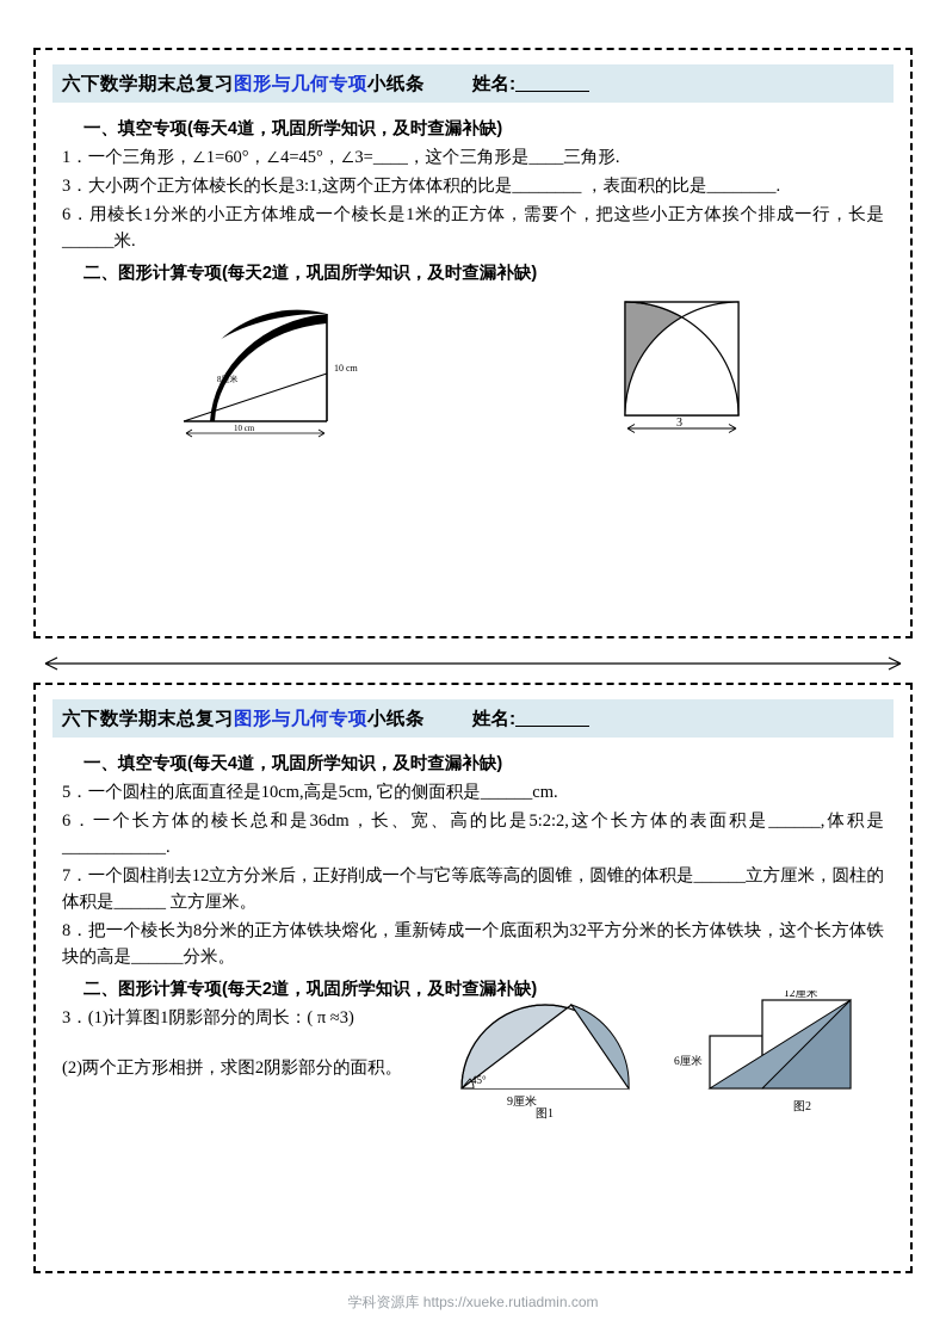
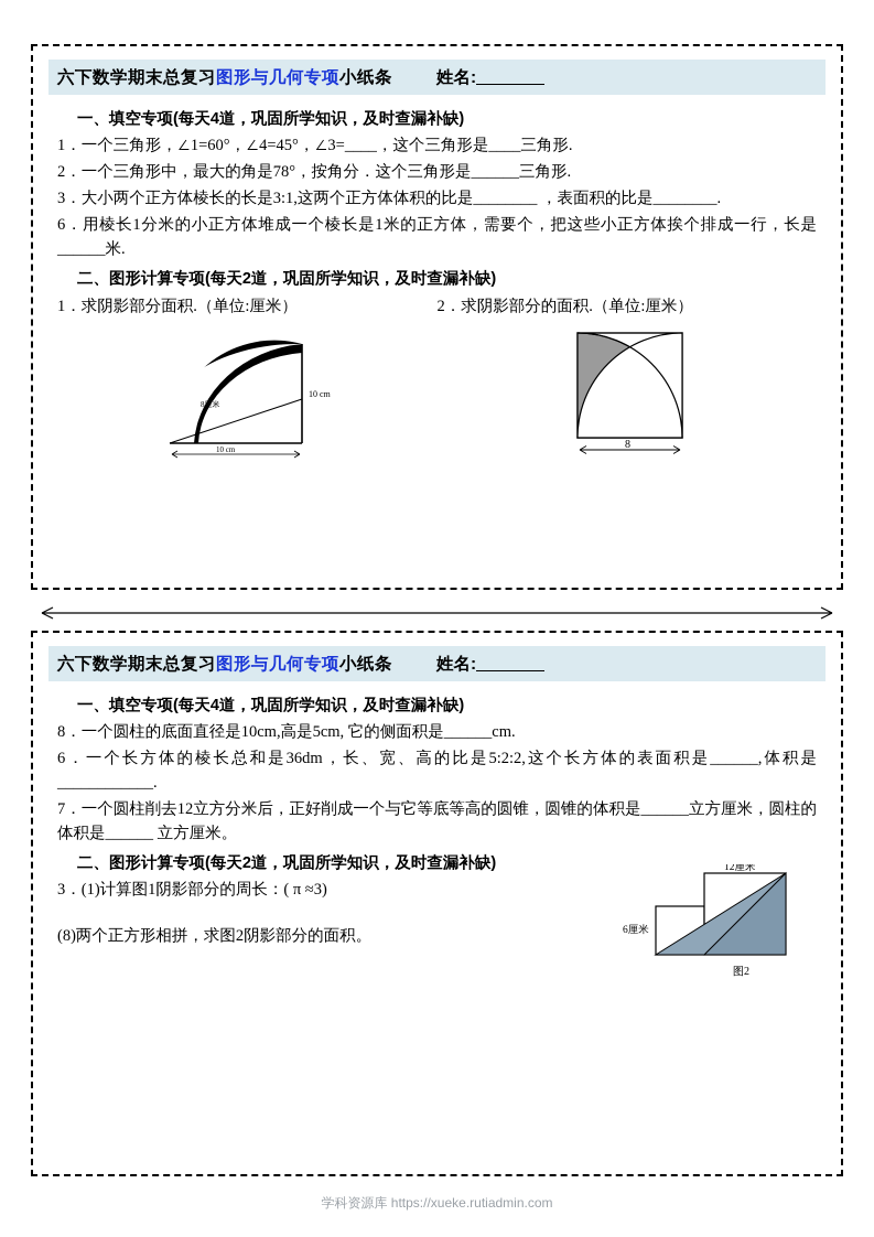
  六下数学期末总复习
  图形与几何专项
  小纸条
  姓名:
  一、填空专项(每天4道，巩固所学知识，及时查漏补缺)
  1．一个三角形，∠1=60°，∠4=45°，∠3=____，这个三角形是____三角形.
+ 2．一个三角形中，最大的角是78°，按角分．这个三角形是______三角形.
  3．大小两个正方体棱长的长是3:1,这两个正方体体积的比是________ ，表面积的比是________.
  6．用棱长1分米的小正方体堆成一个棱长是1米的正方体，需要个，把这些小正方体挨个排成一行，长是______米.
  二、图形计算专项(每天2道，巩固所学知识，及时查漏补缺)
+ 1．求阴影部分面积.（单位:厘米）
+ 2．求阴影部分的面积.（单位:厘米）
  8厘米
  10 cm
  10 cm
- 3
+ 8
  六下数学期末总复习
  图形与几何专项
  小纸条
  姓名:
  一、填空专项(每天4道，巩固所学知识，及时查漏补缺)
- 5．一个圆柱的底面直径是10cm,高是5cm, 它的侧面积是______cm.
+ 8．一个圆柱的底面直径是10cm,高是5cm, 它的侧面积是______cm.
  6．一个长方体的棱长总和是36dm，长、宽、高的比是5:2:2,这个长方体的表面积是______,体积是____________.
  7．一个圆柱削去12立方分米后，正好削成一个与它等底等高的圆锥，圆锥的体积是______立方厘米，圆柱的体积是______ 立方厘米。
- 8．把一个棱长为8分米的正方体铁块熔化，重新铸成一个底面积为32平方分米的长方体铁块，这个长方体铁块的高是______分米。
  二、图形计算专项(每天2道，巩固所学知识，及时查漏补缺)
  3．(1)计算图1阴影部分的周长：( π ≈3)
- (2)两个正方形相拼，求图2阴影部分的面积。
+ (8)两个正方形相拼，求图2阴影部分的面积。
- 45°
- 9厘米
- 图1
  6厘米
  12厘米
  图2
  学科资源库 https://xueke.rutiadmin.com
